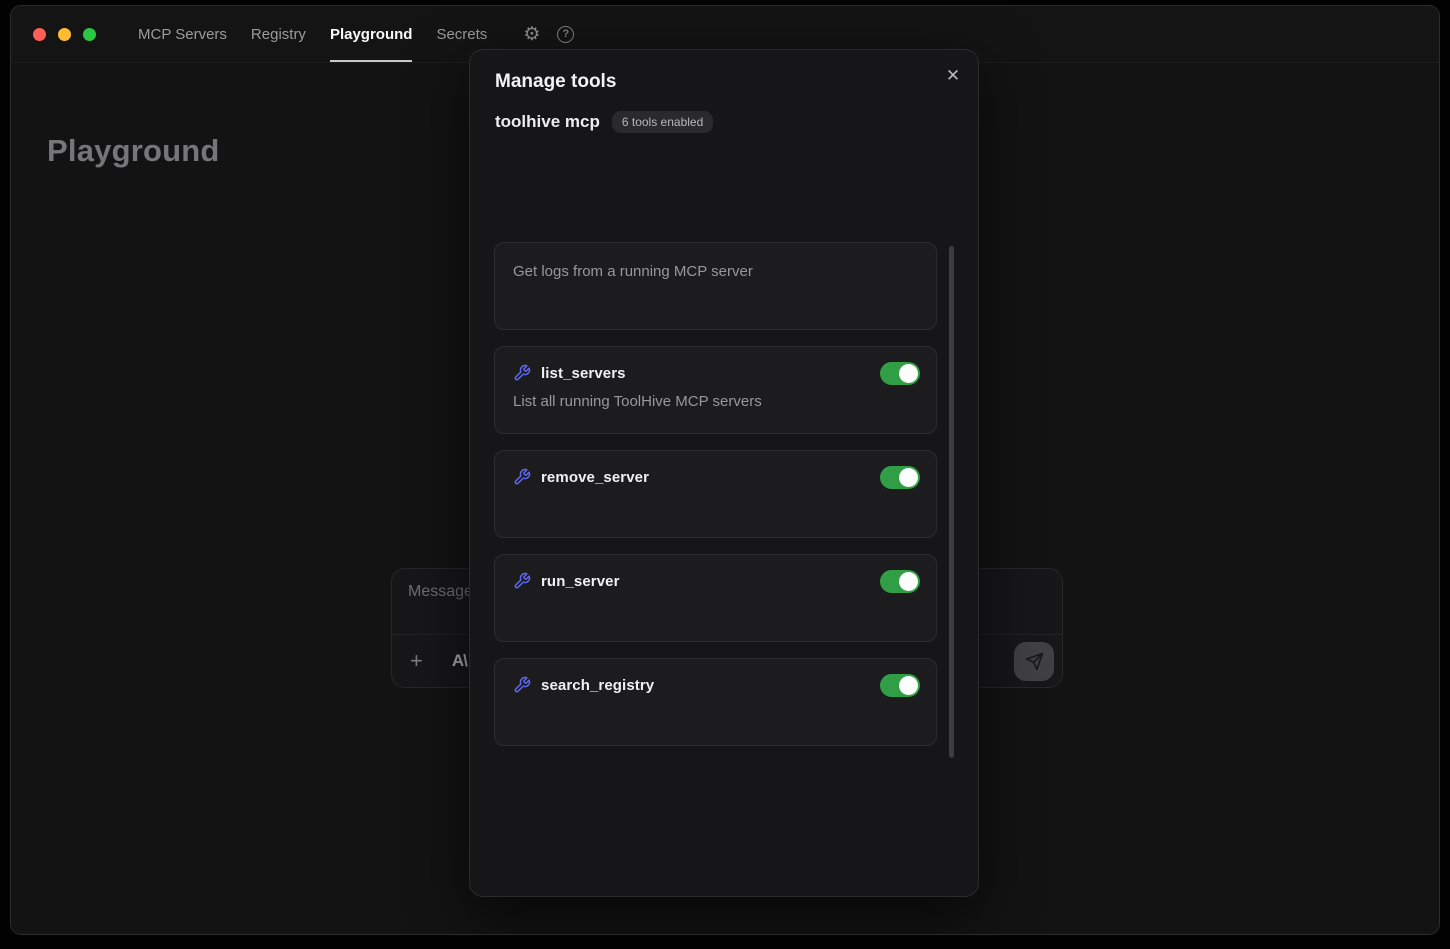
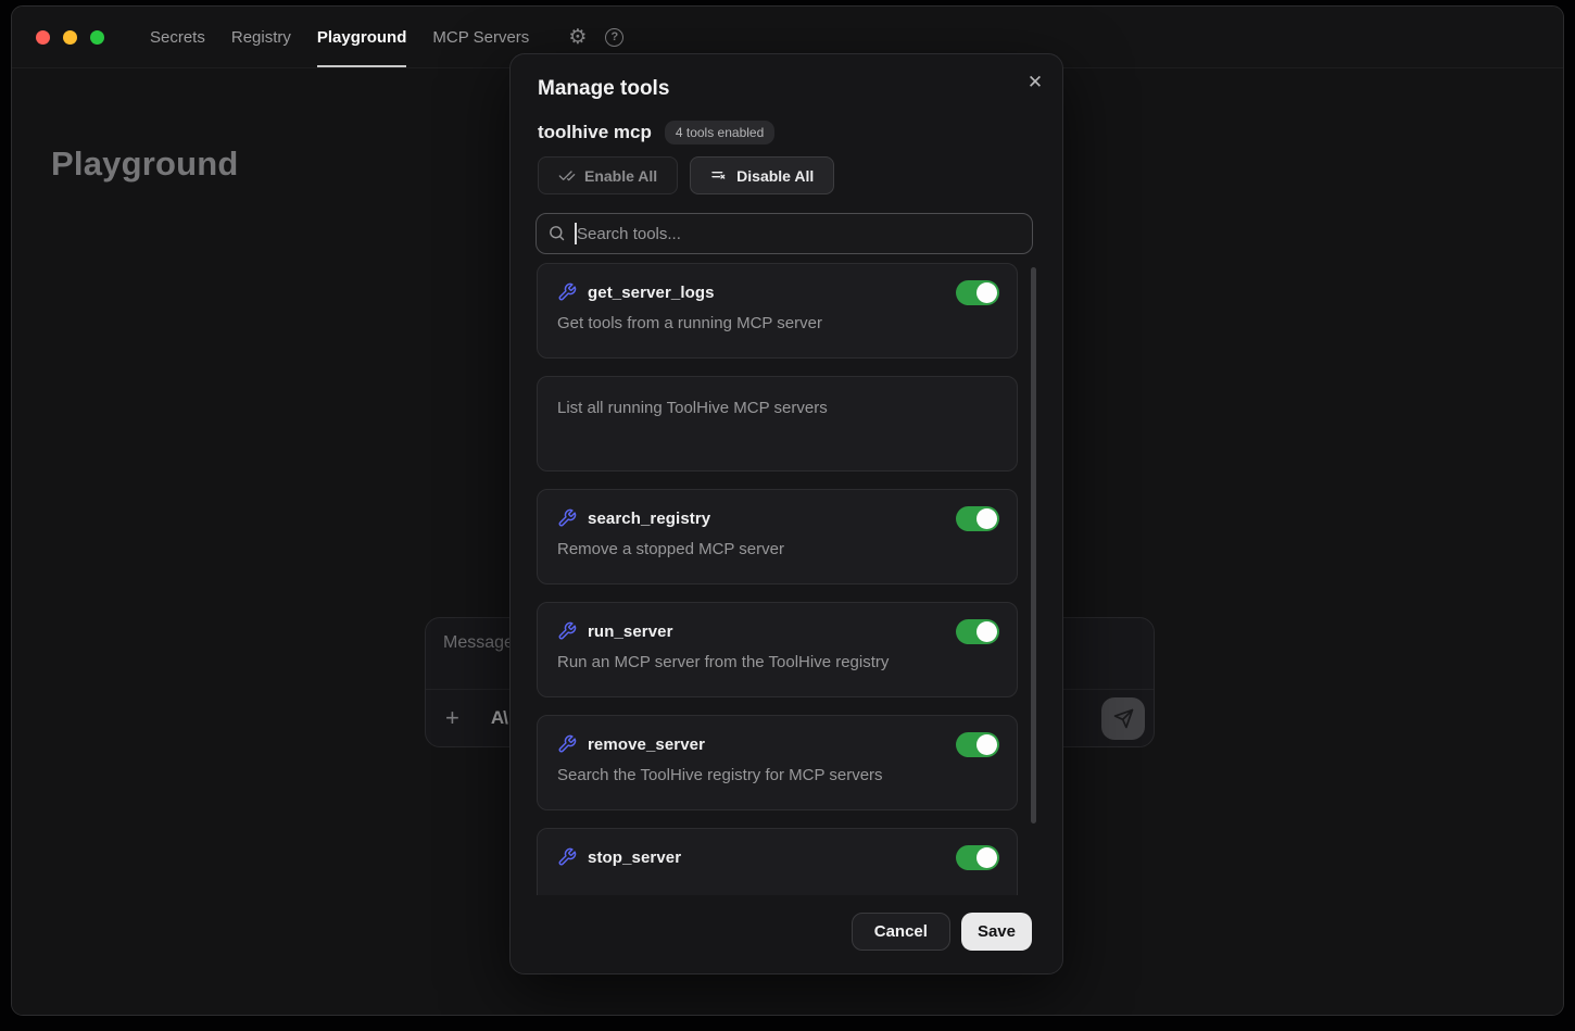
- MCP Servers
+ Secrets
  Registry
  Playground
- Secrets
+ MCP Servers
  ⚙
  ?
  Playground
  Messag
  +
  A\
  Manage tools
  ✕
  toolhive mcp
- 6 tools enabled
+ 4 tools enabled
+ Enable All
+ Disable All
+ Search tools...
+ get_server_logs
- Get logs from a running MCP server
+ Get tools from a running MCP server
- list_servers
  List all running ToolHive MCP servers
- remove_server
+ search_registry
+ Remove a stopped MCP server
  run_server
+ Run an MCP server from the ToolHive registry
- search_registry
+ remove_server
+ Search the ToolHive registry for MCP servers
+ stop_server
+ Cancel
+ Save
